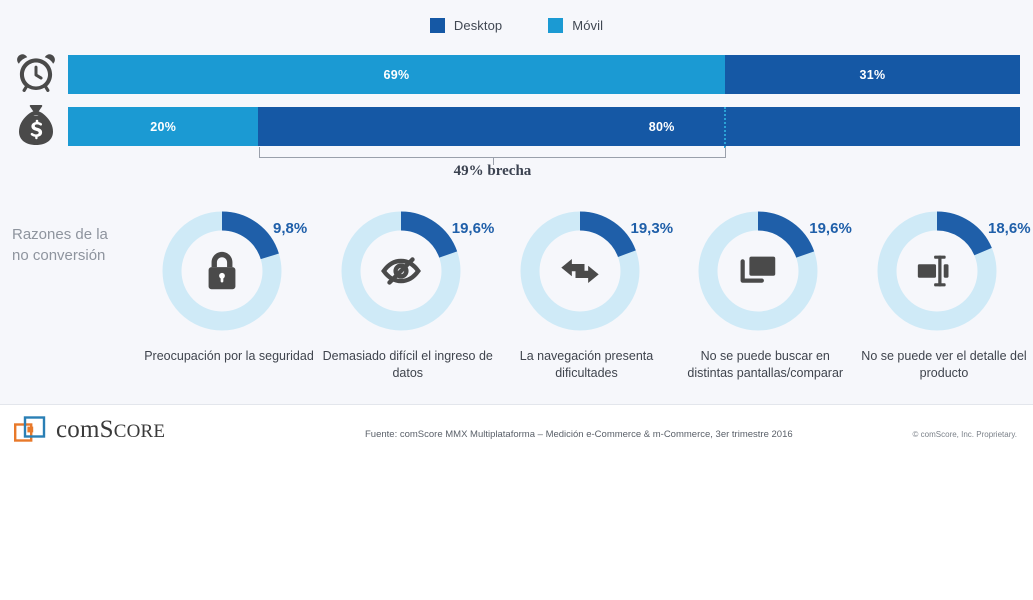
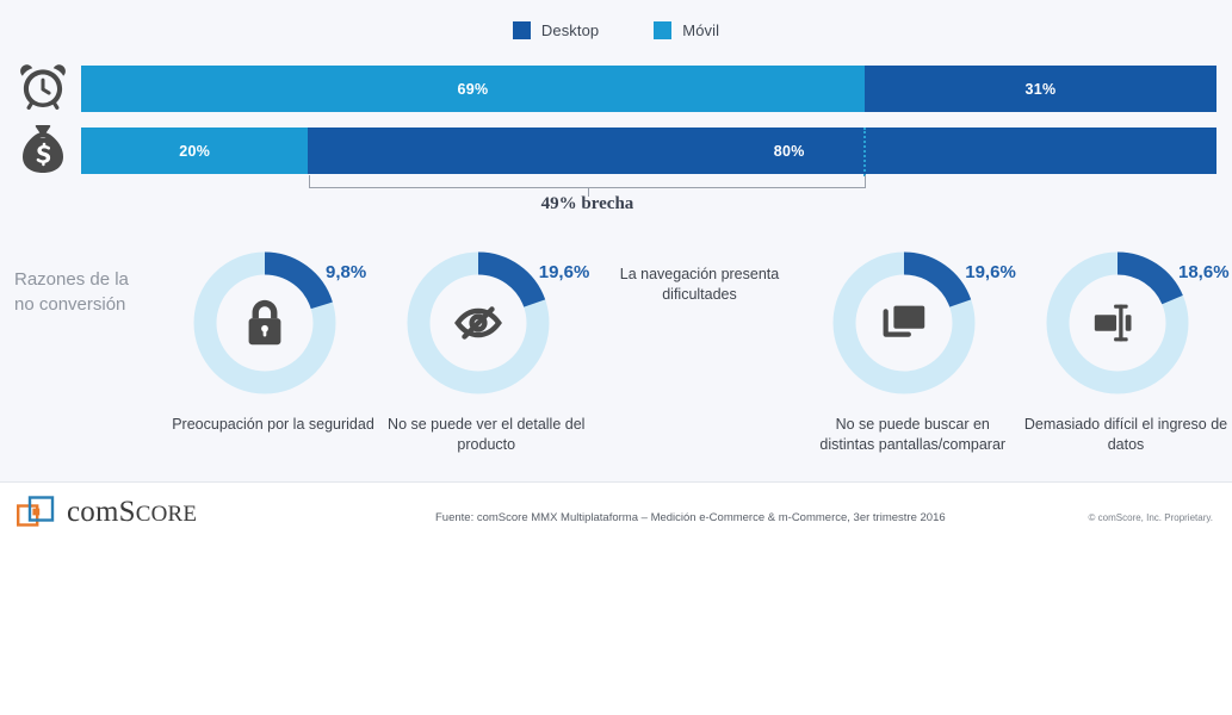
  Desktop
  Móvil
  69%
  31%
  20%
  80%
  49% brecha
  Razones de la
  no conversión
  9,8%
  Preocupación por la seguridad
  19,6%
- Demasiado difícil el ingreso de datos
+ No se puede ver el detalle del producto
- 19,3%
  La navegación presenta dificultades
  19,6%
  No se puede buscar en distintas pantallas/comparar
  18,6%
- No se puede ver el detalle del producto
+ Demasiado difícil el ingreso de datos
  comSCORE
  Fuente: comScore MMX Multiplataforma – Medición e-Commerce & m-Commerce, 3er trimestre 2016
  © comScore, Inc. Proprietary.
